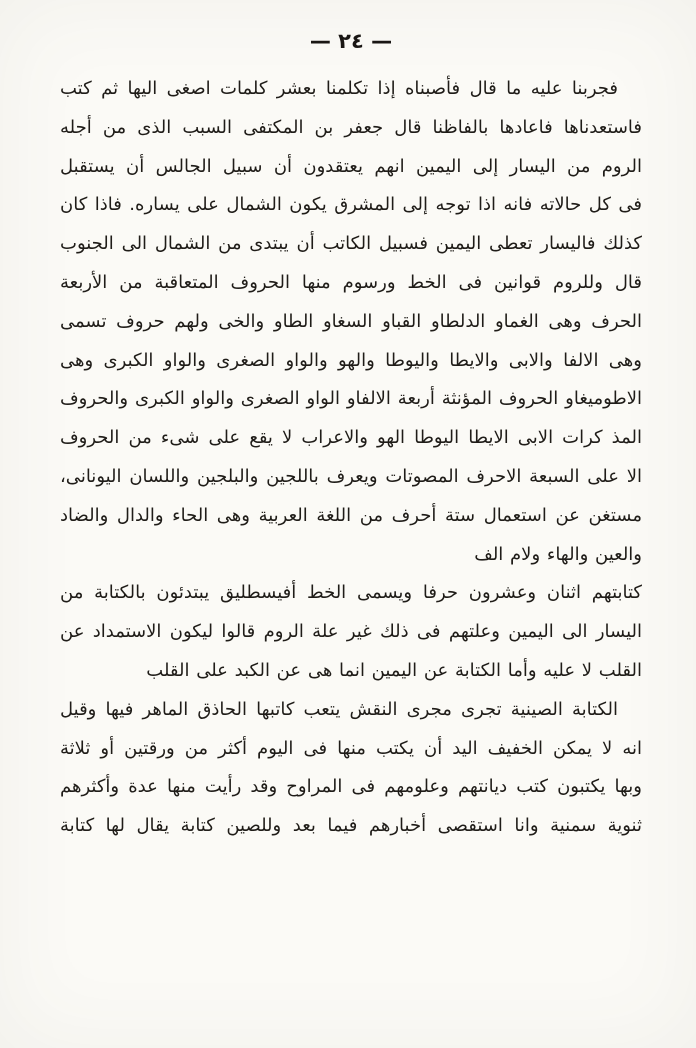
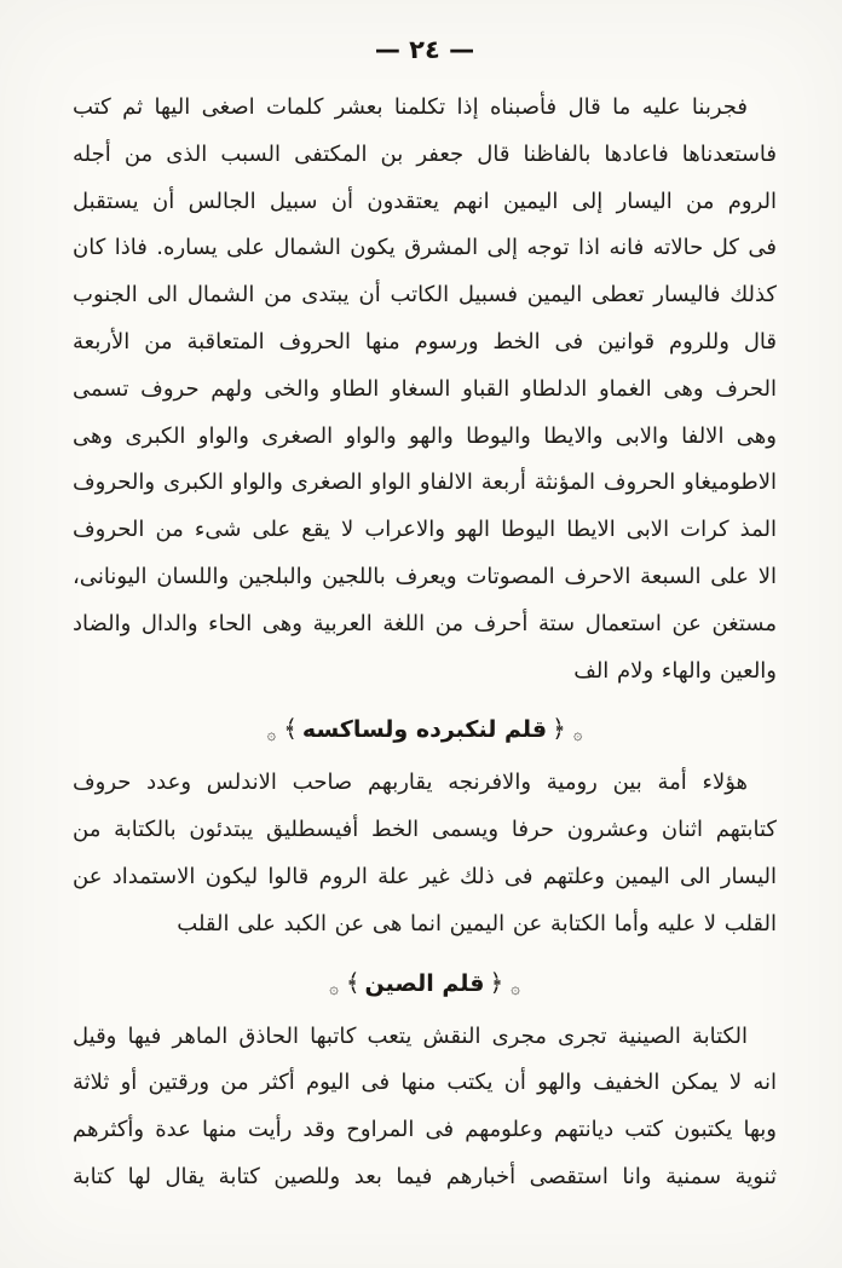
  — ٢٤ —
  فجربنا عليه ما قال فأصبناه إذا تكلمنا بعشر كلمات اصغى اليها ثم كتب
  فاستعدناها فاعادها بالفاظنا قال جعفر بن المكتفى السبب الذى من أجله
  الروم من اليسار إلى اليمين انهم يعتقدون أن سبيل الجالس أن يستقبل
  فى كل حالاته فانه اذا توجه إلى المشرق يكون الشمال على يساره. فاذا كان
  كذلك فاليسار تعطى اليمين فسبيل الكاتب أن يبتدى من الشمال الى الجنوب
  قال وللروم قوانين فى الخط ورسوم منها الحروف المتعاقبة من الأربعة
  الحرف وهى الغماو الدلطاو القباو السغاو الطاو والخى ولهم حروف تسمى
  وهى الالفا والابى والايطا واليوطا والهو والواو الصغرى والواو الكبرى وهى
  الاطوميغاو الحروف المؤنثة أربعة الالفاو الواو الصغرى والواو الكبرى والحروف
  المذ كرات الابى الايطا اليوطا الهو والاعراب لا يقع على شىء من الحروف
  الا على السبعة الاحرف المصوتات ويعرف باللجين والبلجين واللسان اليونانى،
  مستغن عن استعمال ستة أحرف من اللغة العربية وهى الحاء والدال والضاد
  والعين والهاء ولام الف
+ ۞﴿قلم لنكبرده ولساكسه﴾۞
+ هؤلاء أمة بين رومية والافرنجه يقاربهم صاحب الاندلس وعدد حروف
  كتابتهم اثنان وعشرون حرفا ويسمى الخط أفيسطليق يبتدئون بالكتابة من
  اليسار الى اليمين وعلتهم فى ذلك غير علة الروم قالوا ليكون الاستمداد عن
  القلب لا عليه وأما الكتابة عن اليمين انما هى عن الكبد على القلب
+ ۞﴿قلم الصين﴾۞
  الكتابة الصينية تجرى مجرى النقش يتعب كاتبها الحاذق الماهر فيها وقيل
- انه لا يمكن الخفيف اليد أن يكتب منها فى اليوم أكثر من ورقتين أو ثلاثة
+ انه لا يمكن الخفيف والهو أن يكتب منها فى اليوم أكثر من ورقتين أو ثلاثة
  وبها يكتبون كتب ديانتهم وعلومهم فى المراوح وقد رأيت منها عدة وأكثرهم
  ثنوية سمنية وانا استقصى أخبارهم فيما بعد وللصين كتابة يقال لها كتابة
